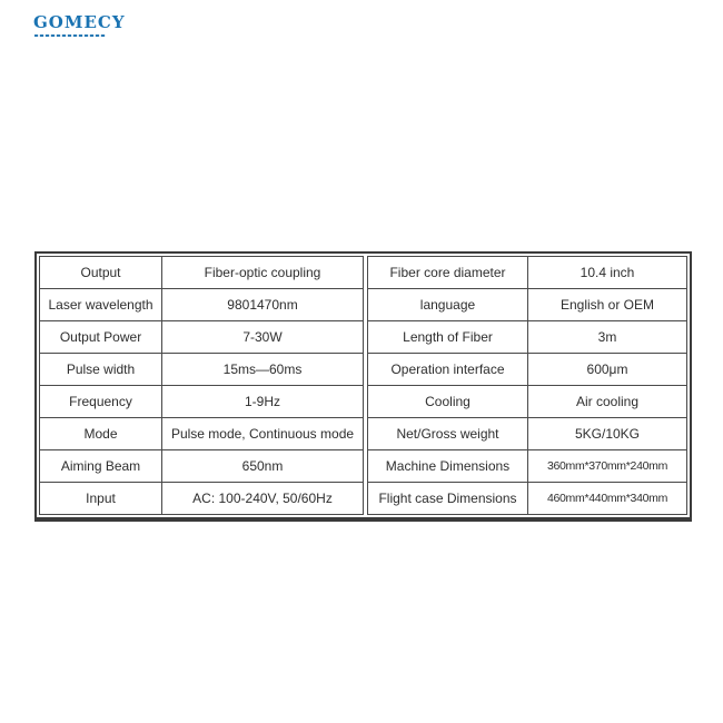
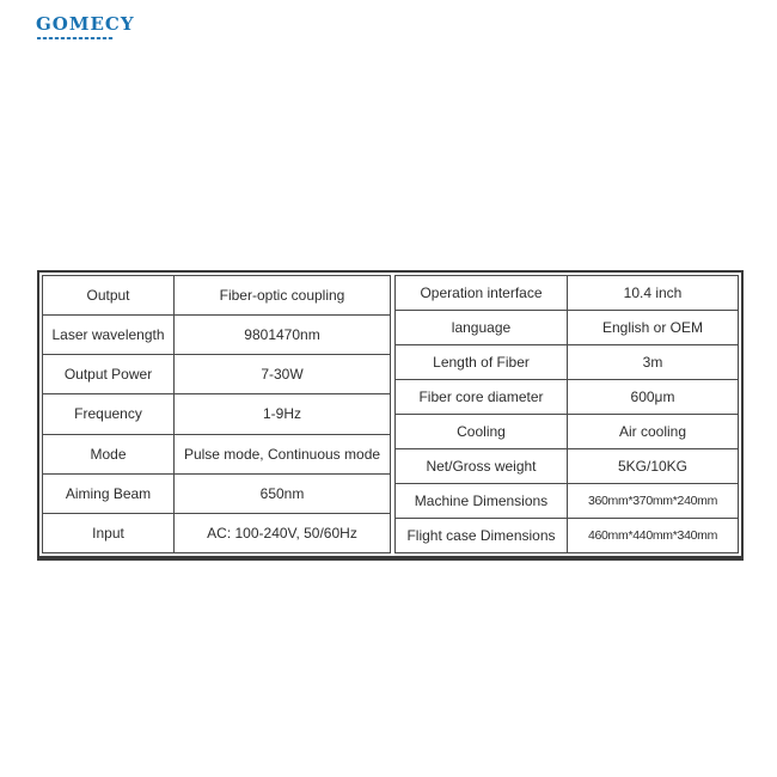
  GOMECY
  Output	Fiber-optic coupling
  Laser wavelength	9801470nm
  Output Power	7-30W
- Pulse width	15ms—60ms
  Frequency	1-9Hz
  Mode	Pulse mode, Continuous mode
  Aiming Beam	650nm
  Input	AC: 100-240V, 50/60Hz
- Fiber core diameter	10.4 inch
+ Operation interface	10.4 inch
  language	English or OEM
  Length of Fiber	3m
- Operation interface	600μm
+ Fiber core diameter	600μm
  Cooling	Air cooling
  Net/Gross weight	5KG/10KG
  Machine Dimensions	360mm*370mm*240mm
  Flight case Dimensions	460mm*440mm*340mm
